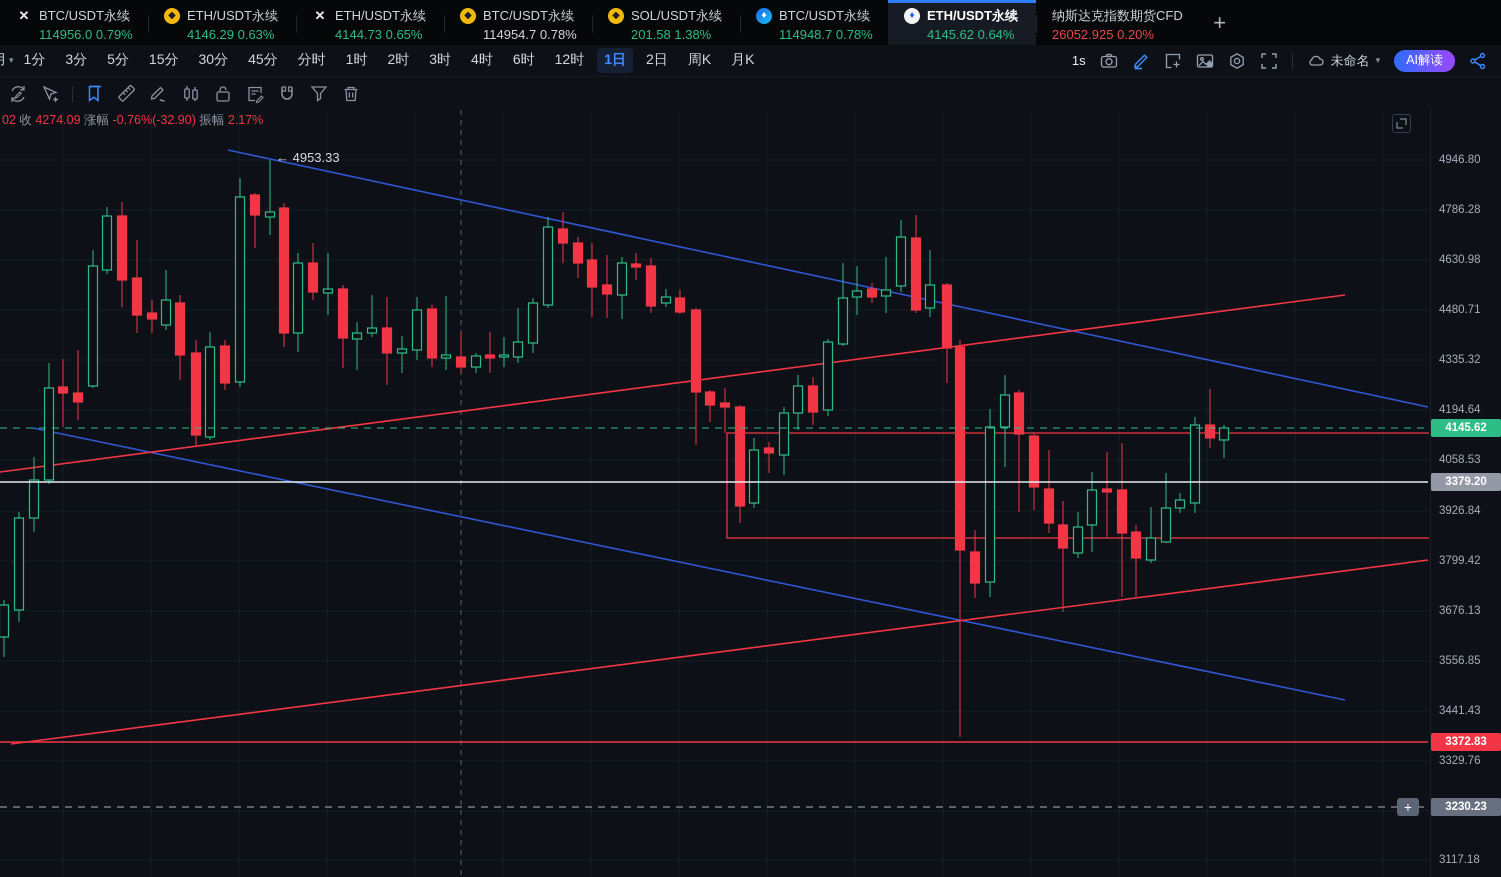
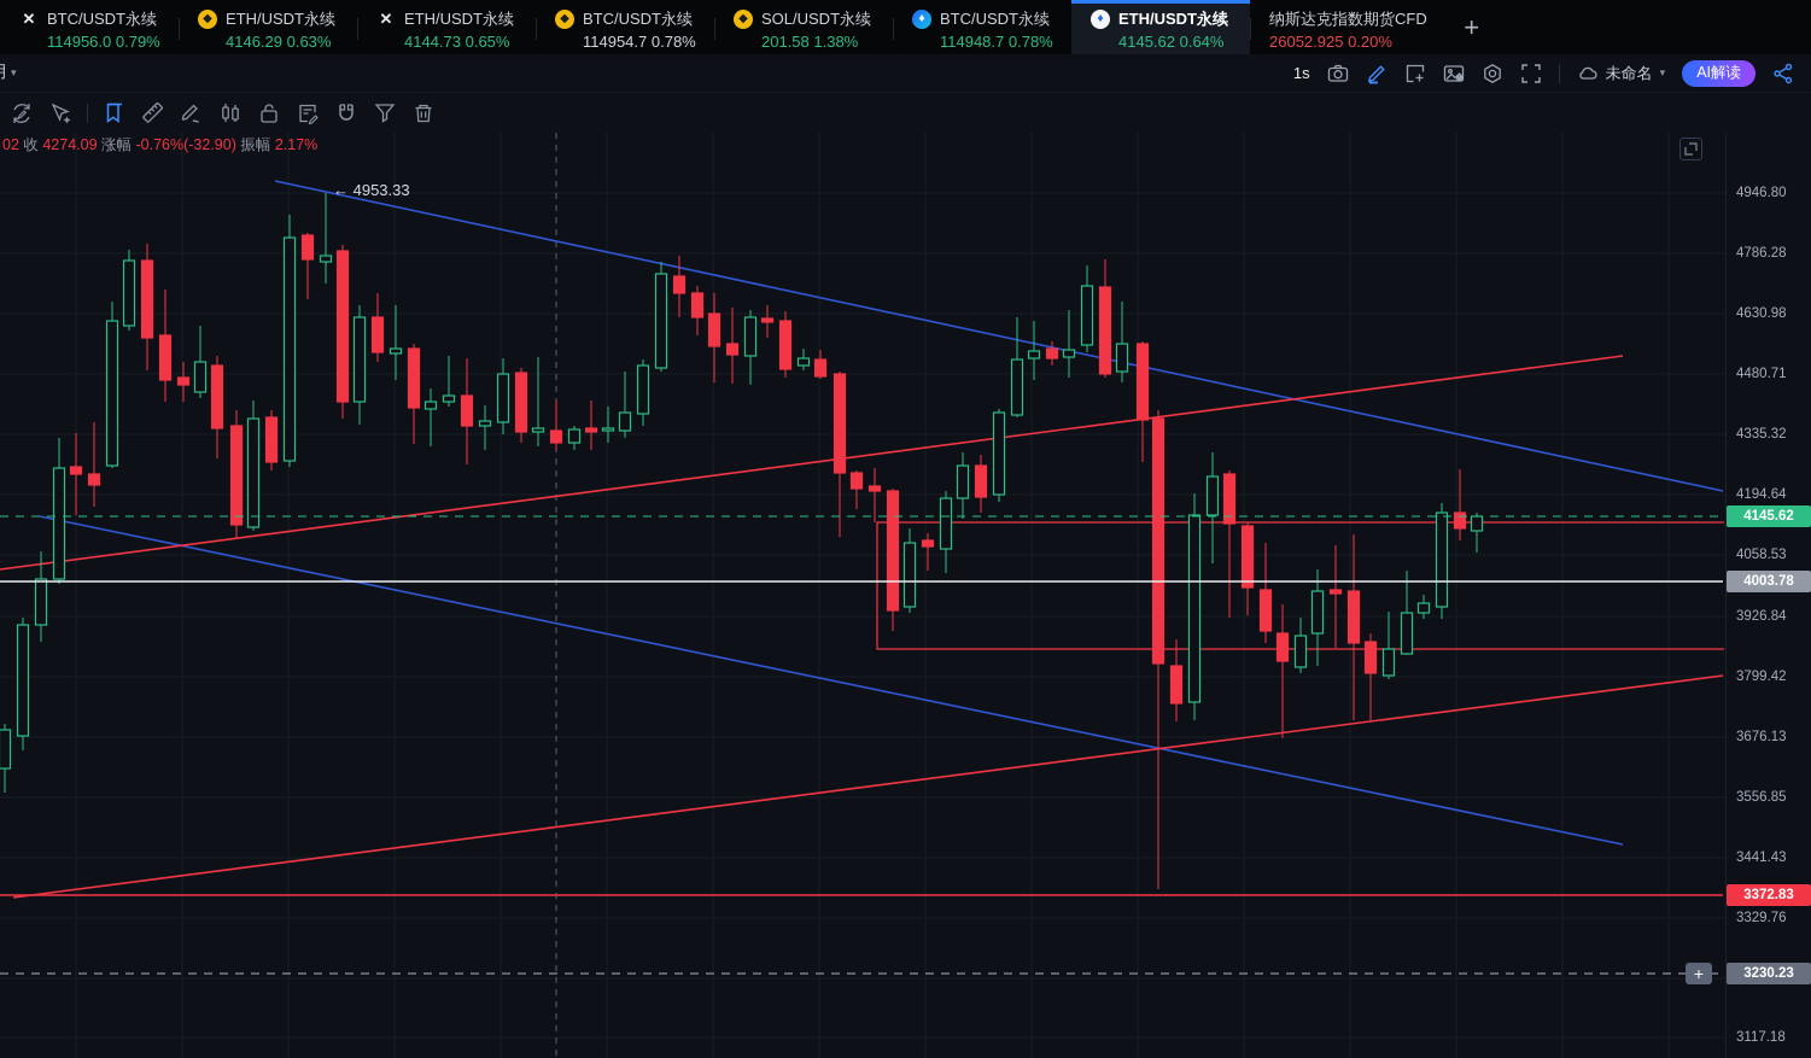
  ✕
  BTC/USDT永续
  114956.0 0.79%
  ◆
  ETH/USDT永续
  4146.29 0.63%
  ✕
  ETH/USDT永续
  4144.73 0.65%
  ◆
  BTC/USDT永续
  114954.7 0.78%
  ◆
  SOL/USDT永续
  201.58 1.38%
  ♦
  BTC/USDT永续
  114948.7 0.78%
  ♦
  ETH/USDT永续
  4145.62 0.64%
  纳斯达克指数期货CFD
  26052.925 0.20%
  +
  月
  ▾
- 1分
- 3分
- 5分
- 15分
- 30分
- 45分
- 分时
- 1时
- 2时
- 3时
- 4时
- 6时
- 12时
- 1日
- 2日
- 周K
- 月K
  1s
  未命名
  ▾
  AI解读
  02 收 4274.09 涨幅 -0.76%(-32.90) 振幅 2.17%
  ← 4953.33
  4946.80
  4786.28
  4630.98
  4480.71
  4335.32
  4194.64
  4058.53
  3926.84
  3799.42
  3676.13
  3556.85
  3441.43
  3329.76
  3117.18
  4145.62
- 3379.20
+ 4003.78
  3372.83
  3230.23
  +
